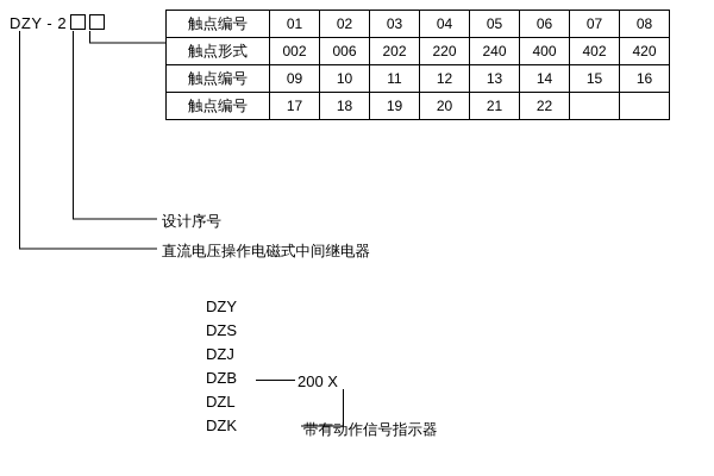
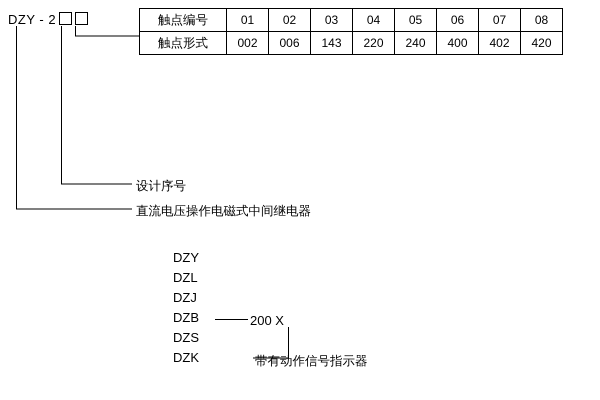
  DZY - 2
  触点编号	01	02	03	04	05	06	07	08
- 触点形式	002	006	202	220	240	400	402	420
+ 触点形式	002	006	143	220	240	400	402	420
- 触点编号	09	10	11	12	13	14	15	16
- 触点编号	17	18	19	20	21	22
  设计序号
  直流电压操作电磁式中间继电器
  DZY
- DZS
+ DZL
  DZJ
  DZB
- DZL
+ DZS
  DZK
  200 X
  带有动作信号指示器
